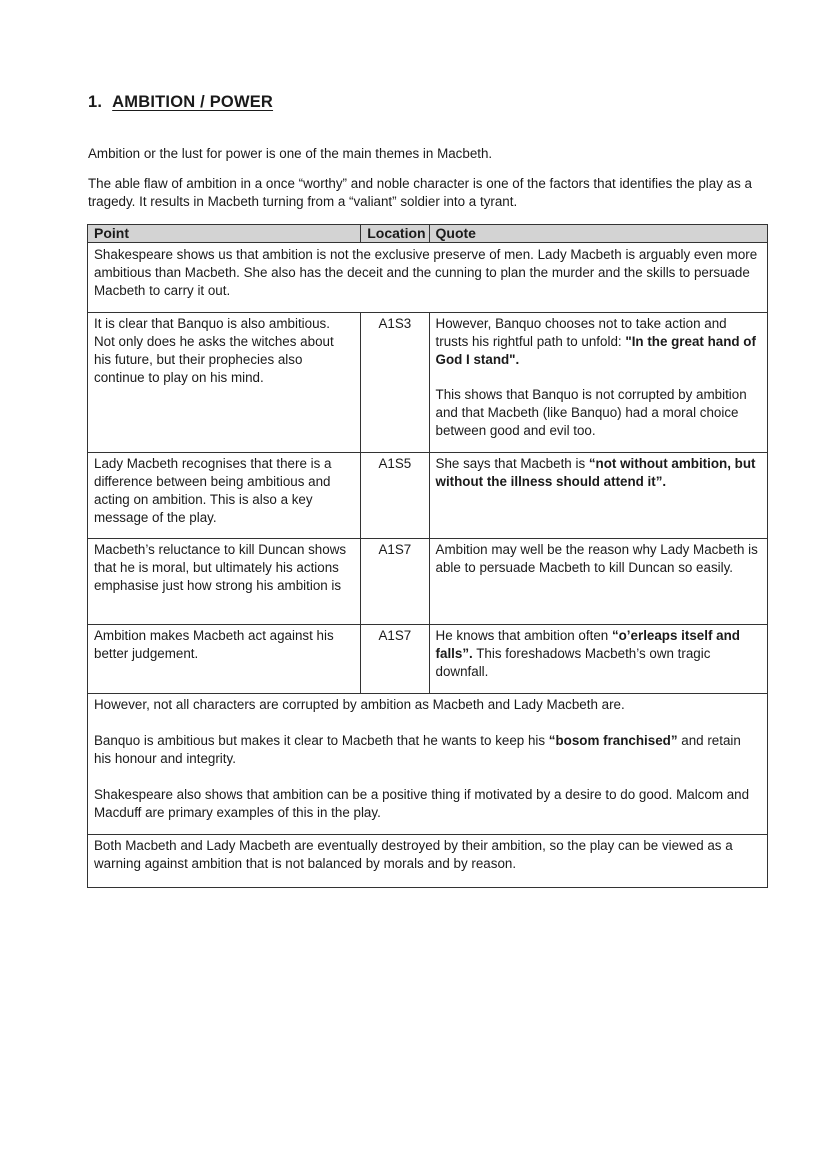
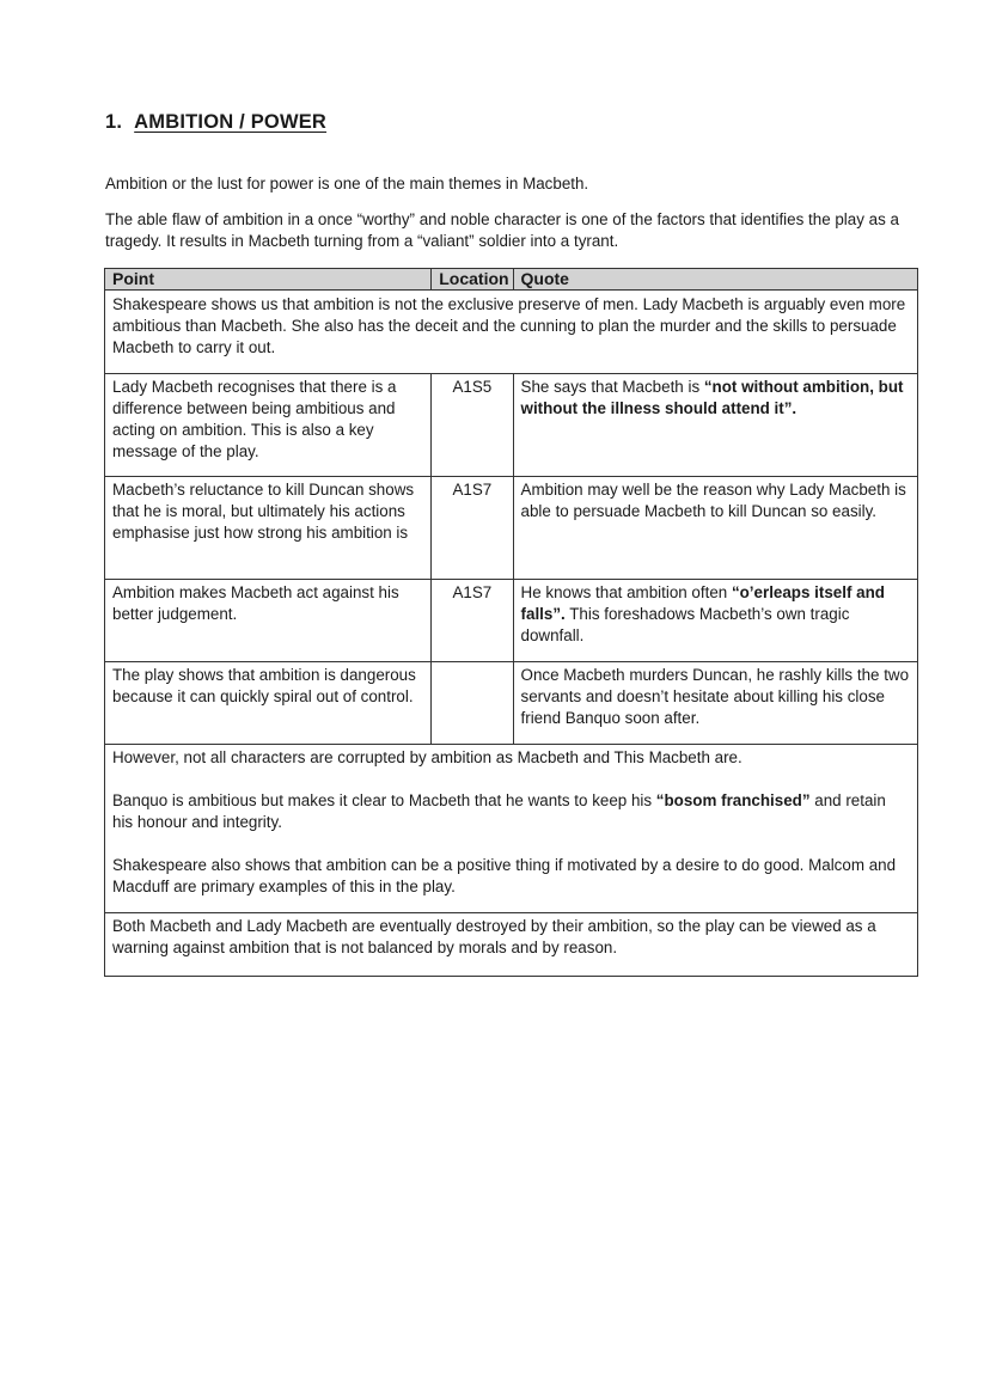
  1. AMBITION / POWER
  Ambition or the lust for power is one of the main themes in Macbeth.
  The able flaw of ambition in a once “worthy” and noble character is one of the factors that identifies the play as a tragedy. It results in Macbeth turning from a “valiant” soldier into a tyrant.
  Point	Location	Quote
  Shakespeare shows us that ambition is not the exclusive preserve of men. Lady Macbeth is arguably even more ambitious than Macbeth. She also has the deceit and the cunning to plan the murder and the skills to persuade Macbeth to carry it out.
- It is clear that Banquo is also ambitious. Not only does he asks the witches about his future, but their prophecies also continue to play on his mind.	A1S3	However, Banquo chooses not to take action and trusts his rightful path to unfold: "In the great hand of God I stand". This shows that Banquo is not corrupted by ambition and that Macbeth (like Banquo) had a moral choice between good and evil too.
  Lady Macbeth recognises that there is a difference between being ambitious and acting on ambition. This is also a key message of the play.	A1S5	She says that Macbeth is “not without ambition, but without the illness should attend it”.
  Macbeth’s reluctance to kill Duncan shows that he is moral, but ultimately his actions emphasise just how strong his ambition is	A1S7	Ambition may well be the reason why Lady Macbeth is able to persuade Macbeth to kill Duncan so easily.
  Ambition makes Macbeth act against his better judgement.	A1S7	He knows that ambition often “o’erleaps itself and falls”. This foreshadows Macbeth’s own tragic downfall.
+ The play shows that ambition is dangerous because it can quickly spiral out of control.		Once Macbeth murders Duncan, he rashly kills the two servants and doesn’t hesitate about killing his close friend Banquo soon after.
- However, not all characters are corrupted by ambition as Macbeth and Lady Macbeth are. Banquo is ambitious but makes it clear to Macbeth that he wants to keep his “bosom franchised” and retain his honour and integrity. Shakespeare also shows that ambition can be a positive thing if motivated by a desire to do good. Malcom and Macduff are primary examples of this in the play.
+ However, not all characters are corrupted by ambition as Macbeth and This Macbeth are. Banquo is ambitious but makes it clear to Macbeth that he wants to keep his “bosom franchised” and retain his honour and integrity. Shakespeare also shows that ambition can be a positive thing if motivated by a desire to do good. Malcom and Macduff are primary examples of this in the play.
  Both Macbeth and Lady Macbeth are eventually destroyed by their ambition, so the play can be viewed as a warning against ambition that is not balanced by morals and by reason.
